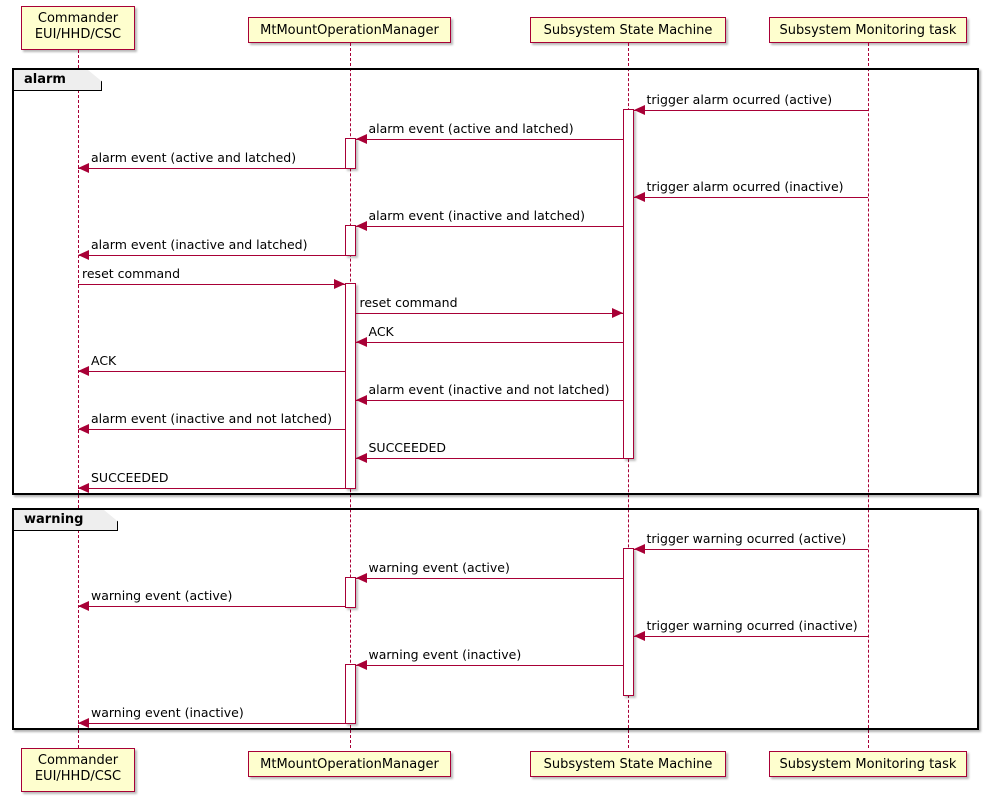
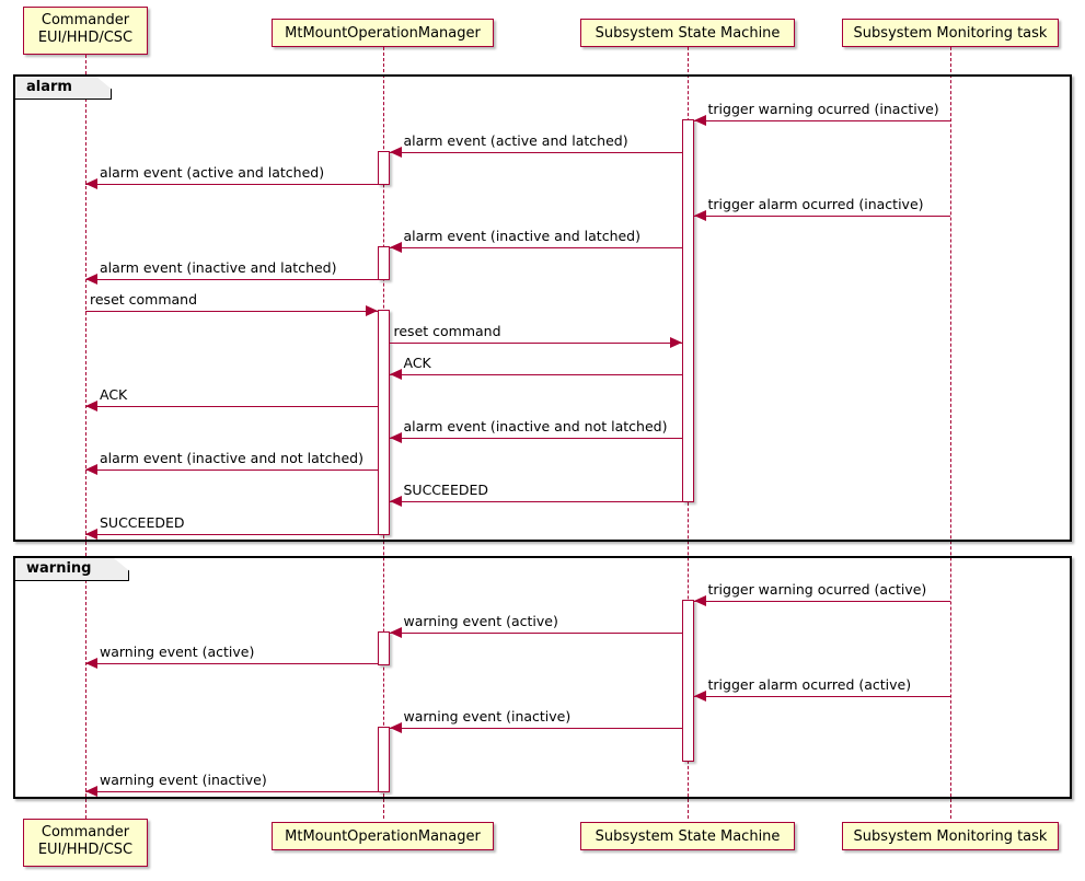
  Commander
  EUI/HHD/CSC
  MtMountOperationManager
  Subsystem State Machine
  Subsystem Monitoring task
  alarm
  warning
- trigger alarm ocurred (active)
+ trigger warning ocurred (inactive)
  alarm event (active and latched)
  alarm event (active and latched)
  trigger alarm ocurred (inactive)
  alarm event (inactive and latched)
  alarm event (inactive and latched)
  reset command
  reset command
  ACK
  ACK
  alarm event (inactive and not latched)
  alarm event (inactive and not latched)
  SUCCEEDED
  SUCCEEDED
  trigger warning ocurred (active)
  warning event (active)
  warning event (active)
- trigger warning ocurred (inactive)
+ trigger alarm ocurred (active)
  warning event (inactive)
  warning event (inactive)
  Commander
  EUI/HHD/CSC
  MtMountOperationManager
  Subsystem State Machine
  Subsystem Monitoring task
